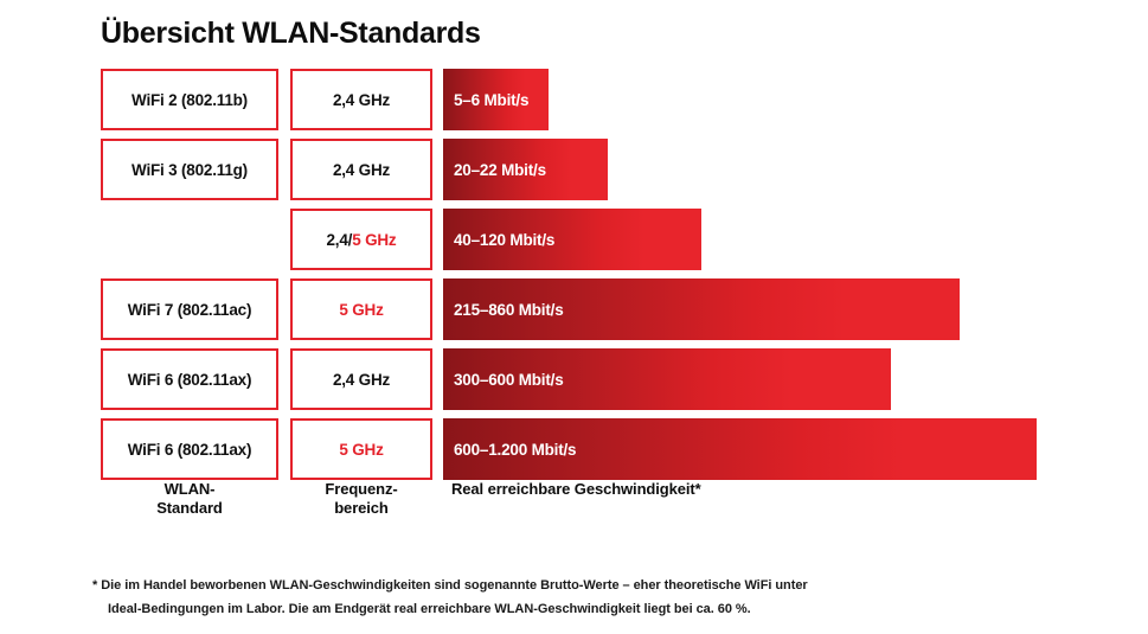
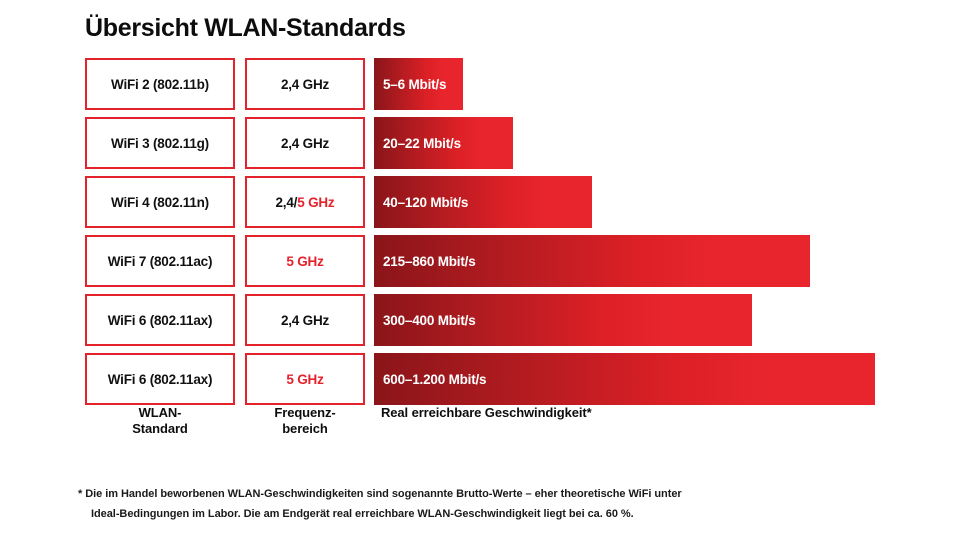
  Übersicht WLAN-Standards
  WiFi 2 (802.11b)
  2,4 GHz
  5–6 Mbit/s
  WiFi 3 (802.11g)
  2,4 GHz
  20–22 Mbit/s
+ WiFi 4 (802.11n)
  2,4/
  5 GHz
  40–120 Mbit/s
  WiFi 7 (802.11ac)
  5 GHz
  215–860 Mbit/s
  WiFi 6 (802.11ax)
  2,4 GHz
- 300–600 Mbit/s
+ 300–400 Mbit/s
  WiFi 6 (802.11ax)
  5 GHz
  600–1.200 Mbit/s
  WLAN-
  Standard
  Frequenz-
  bereich
  Real erreichbare Geschwindigkeit*
  * Die im Handel beworbenen WLAN-Geschwindigkeiten sind sogenannte Brutto-Werte – eher theoretische WiFi unter
  Ideal-Bedingungen im Labor. Die am Endgerät real erreichbare WLAN-Geschwindigkeit liegt bei ca. 60 %.
